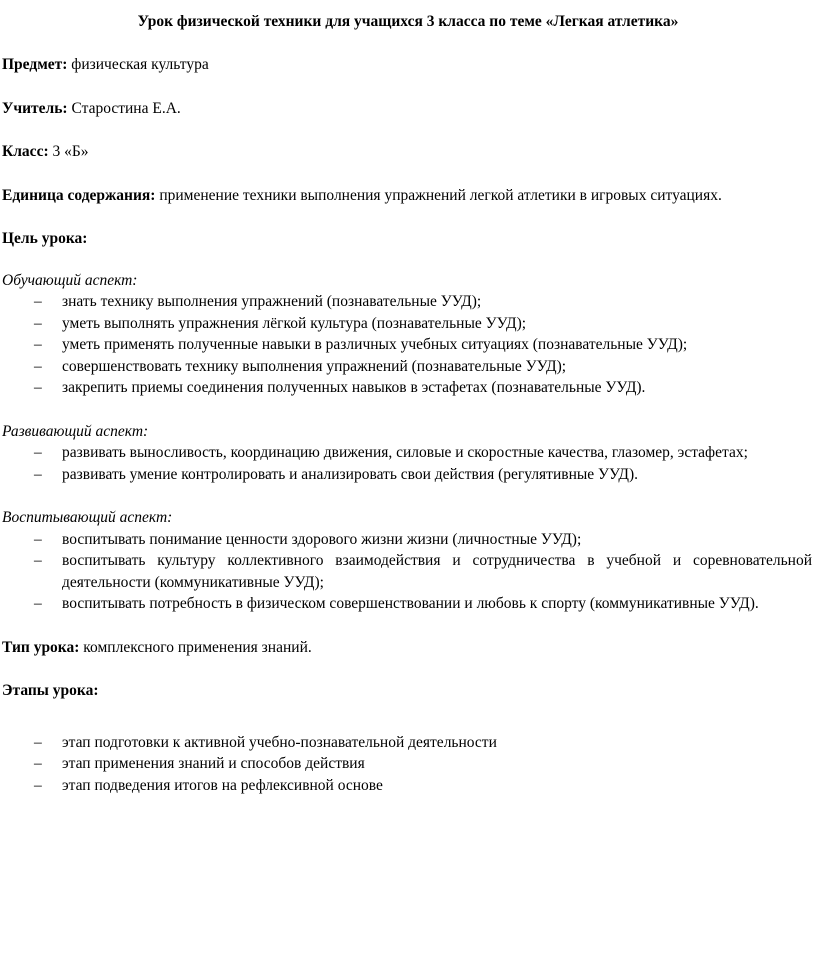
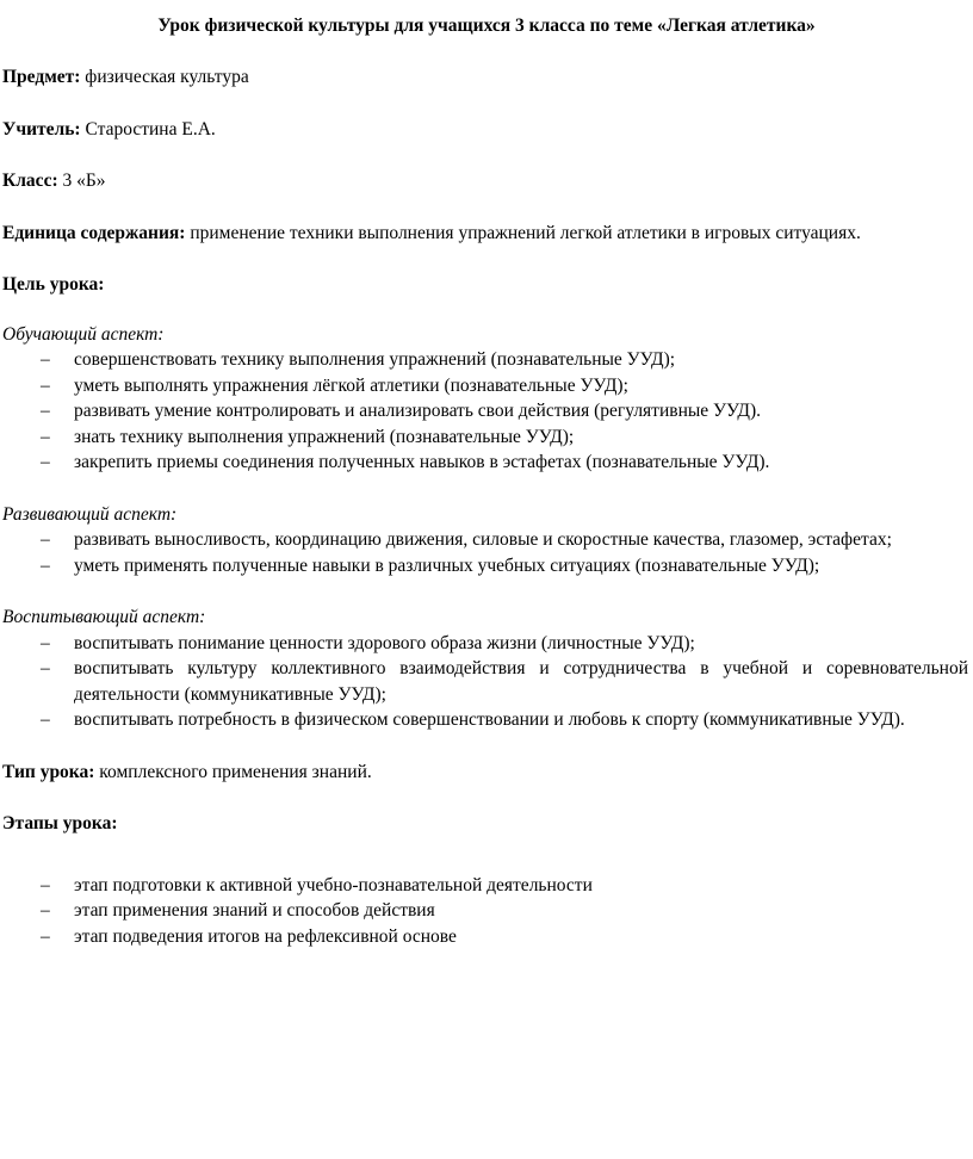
- Урок физической техники для учащихся 3 класса по теме «Легкая атлетика»
+ Урок физической культуры для учащихся 3 класса по теме «Легкая атлетика»
  Предмет: физическая культура
  Учитель: Старостина Е.А.
  Класс: 3 «Б»
  Единица содержания: применение техники выполнения упражнений легкой атлетики в игровых ситуациях.
  Цель урока:
  Обучающий аспект:
- знать технику выполнения упражнений (познавательные УУД);
+ совершенствовать технику выполнения упражнений (познавательные УУД);
- уметь выполнять упражнения лёгкой культура (познавательные УУД);
+ уметь выполнять упражнения лёгкой атлетики (познавательные УУД);
- уметь применять полученные навыки в различных учебных ситуациях (познавательные УУД);
+ развивать умение контролировать и анализировать свои действия (регулятивные УУД).
- совершенствовать технику выполнения упражнений (познавательные УУД);
+ знать технику выполнения упражнений (познавательные УУД);
  закрепить приемы соединения полученных навыков в эстафетах (познавательные УУД).
  Развивающий аспект:
  развивать выносливость, координацию движения, силовые и скоростные качества, глазомер, эстафетах;
- развивать умение контролировать и анализировать свои действия (регулятивные УУД).
+ уметь применять полученные навыки в различных учебных ситуациях (познавательные УУД);
  Воспитывающий аспект:
- воспитывать понимание ценности здорового жизни жизни (личностные УУД);
+ воспитывать понимание ценности здорового образа жизни (личностные УУД);
  воспитывать культуру коллективного взаимодействия и сотрудничества в учебной и соревновательной деятельности (коммуникативные УУД);
  воспитывать потребность в физическом совершенствовании и любовь к спорту (коммуникативные УУД).
  Тип урока: комплексного применения знаний.
  Этапы урока:
  этап подготовки к активной учебно-познавательной деятельности
  этап применения знаний и способов действия
  этап подведения итогов на рефлексивной основе
